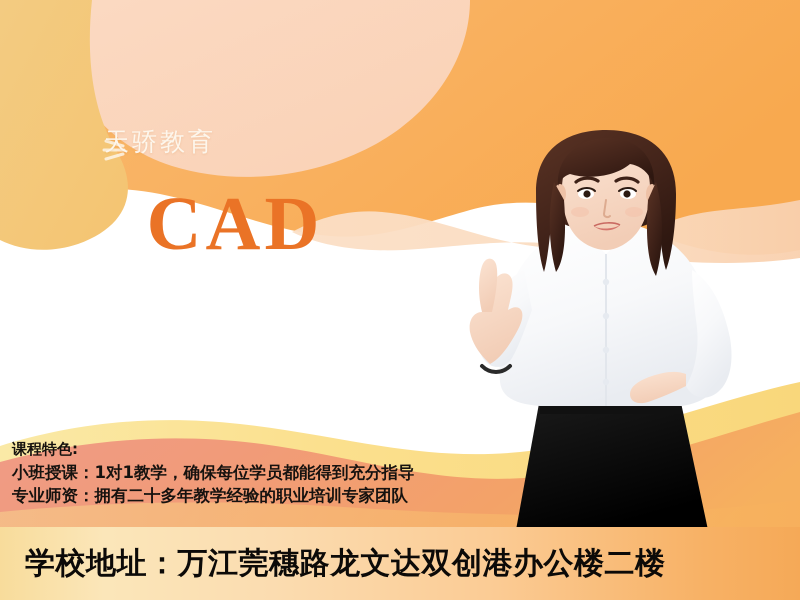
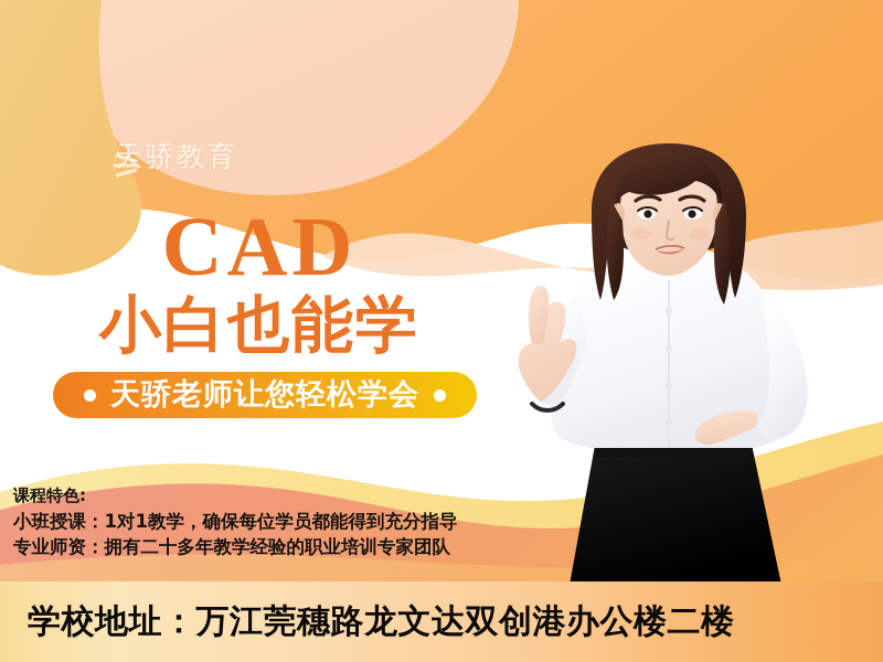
  天骄教育
  CAD
+ 小白也能学
+ 天骄老师让您轻松学会
  课程特色:
  小班授课：1对1教学，确保每位学员都能得到充分指导
  专业师资：拥有二十多年教学经验的职业培训专家团队
  学校地址：万江莞穗路龙文达双创港办公楼二楼
